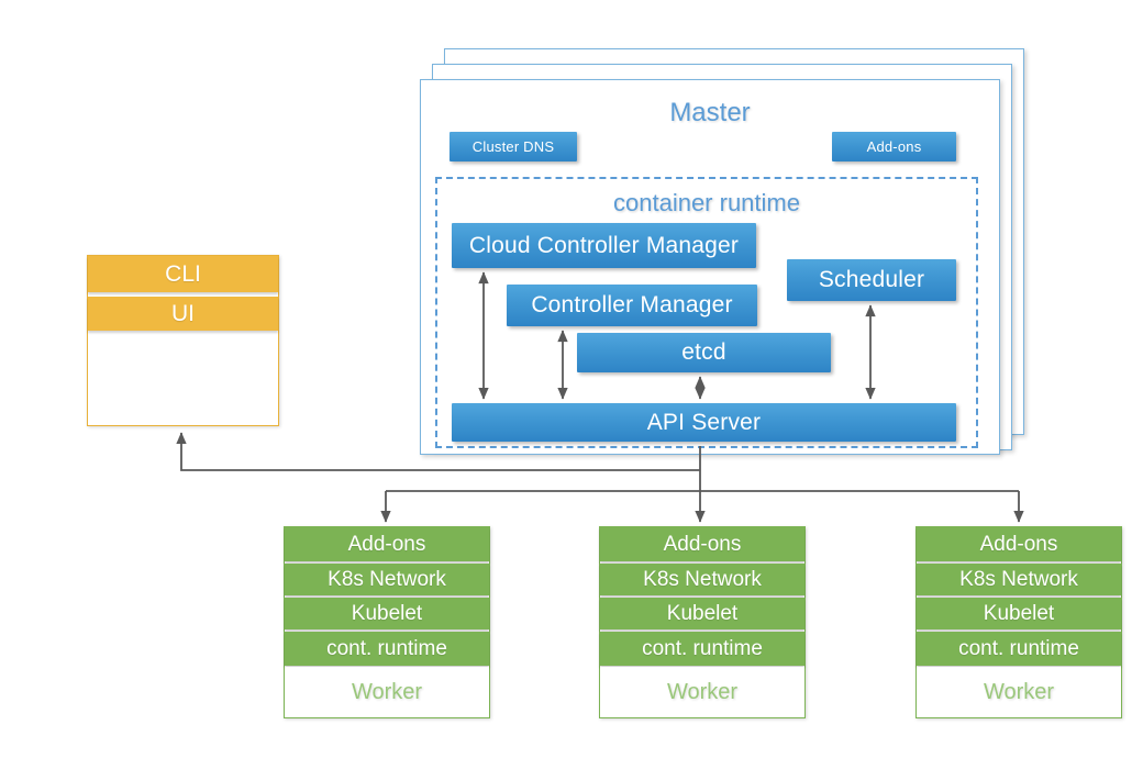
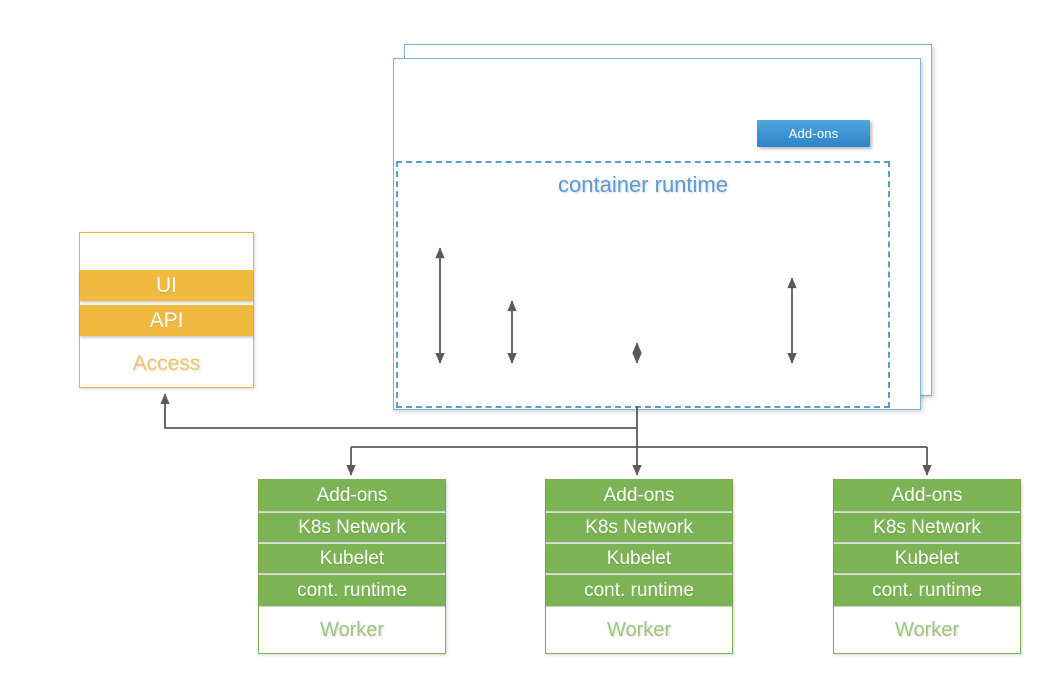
- Master
- Cluster DNS
  Add-ons
  container runtime
- Cloud Controller Manager
- Controller Manager
- Scheduler
- etcd
- API Server
- CLI
  UI
+ API
+ Access
  Add-ons
  K8s Network
  Kubelet
  cont. runtime
  Worker
  Add-ons
  K8s Network
  Kubelet
  cont. runtime
  Worker
  Add-ons
  K8s Network
  Kubelet
  cont. runtime
  Worker
